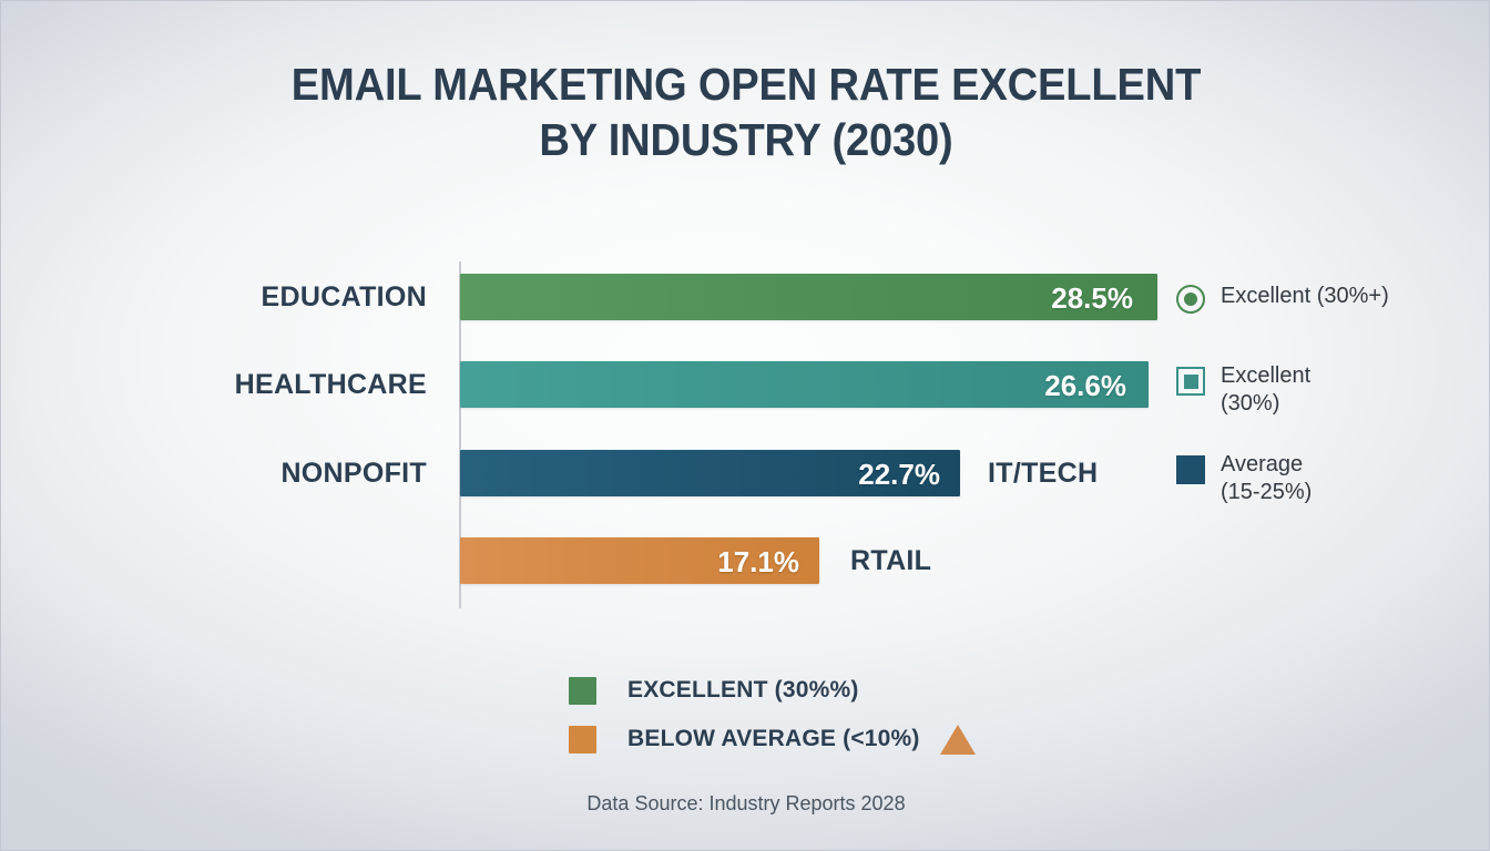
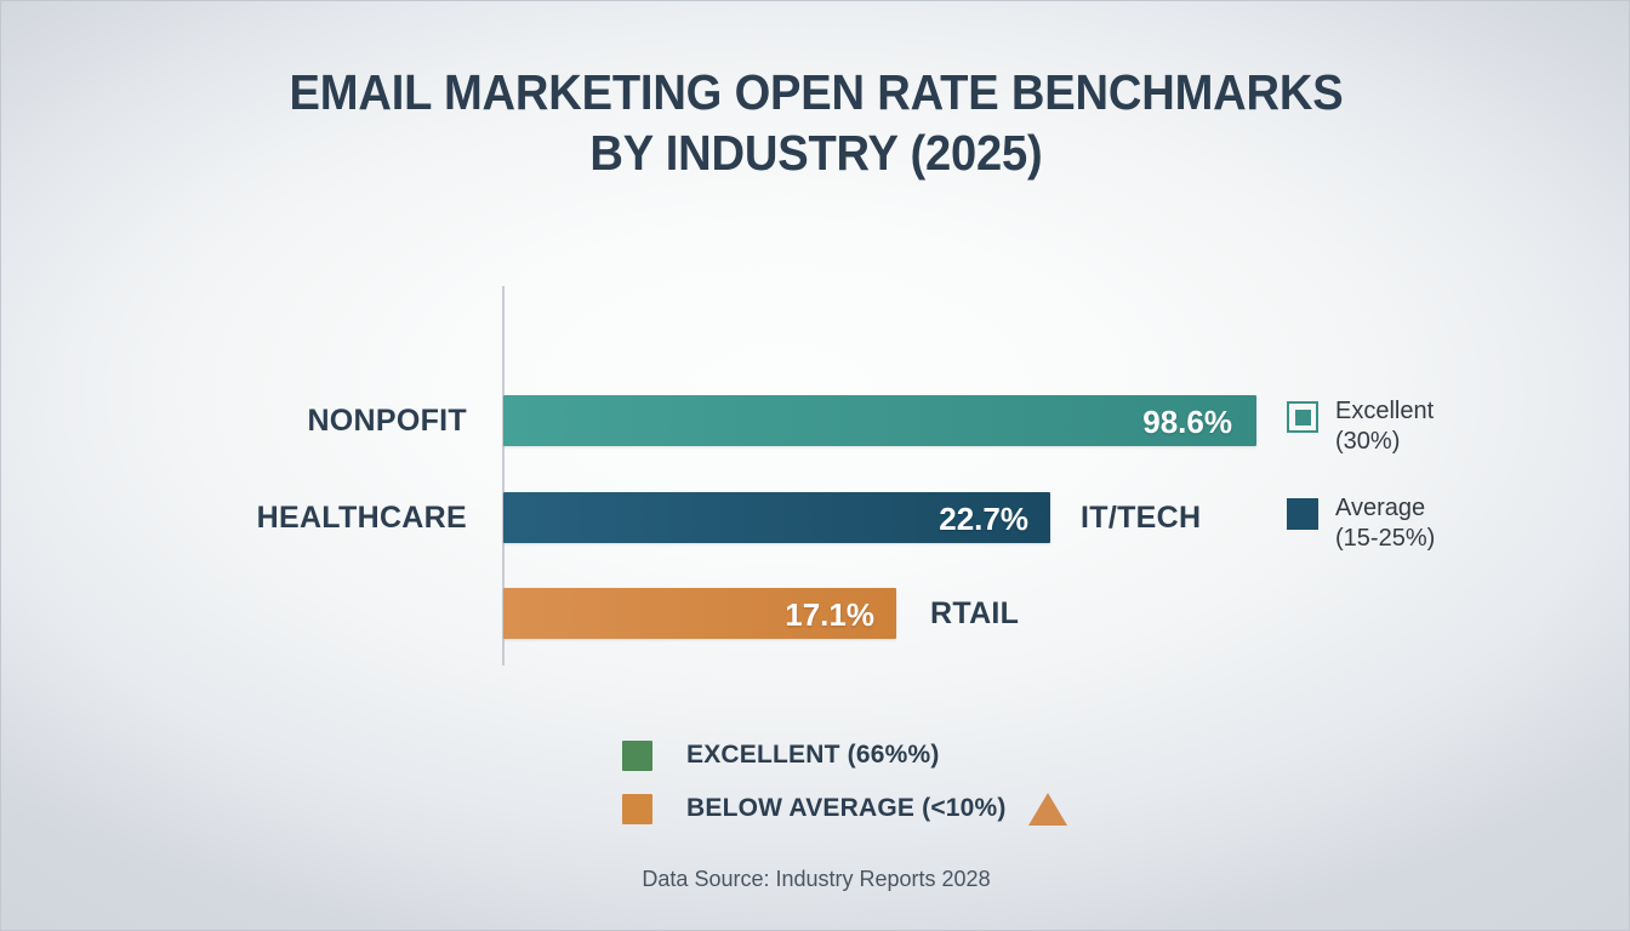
- EMAIL MARKETING OPEN RATE EXCELLENT
+ EMAIL MARKETING OPEN RATE BENCHMARKS
- BY INDUSTRY (2030)
+ BY INDUSTRY (2025)
- EDUCATION
- 28.5%
- HEALTHCARE
+ NONPOFIT
- 26.6%
+ 98.6%
- NONPOFIT
+ HEALTHCARE
  22.7%
  IT/TECH
  17.1%
  RTAIL
- Excellent (30%+)
  Excellent
  (30%)
  Average
  (15-25%)
- EXCELLENT (30%%)
+ EXCELLENT (66%%)
  BELOW AVERAGE (<10%)
  Data Source: Industry Reports 2028
